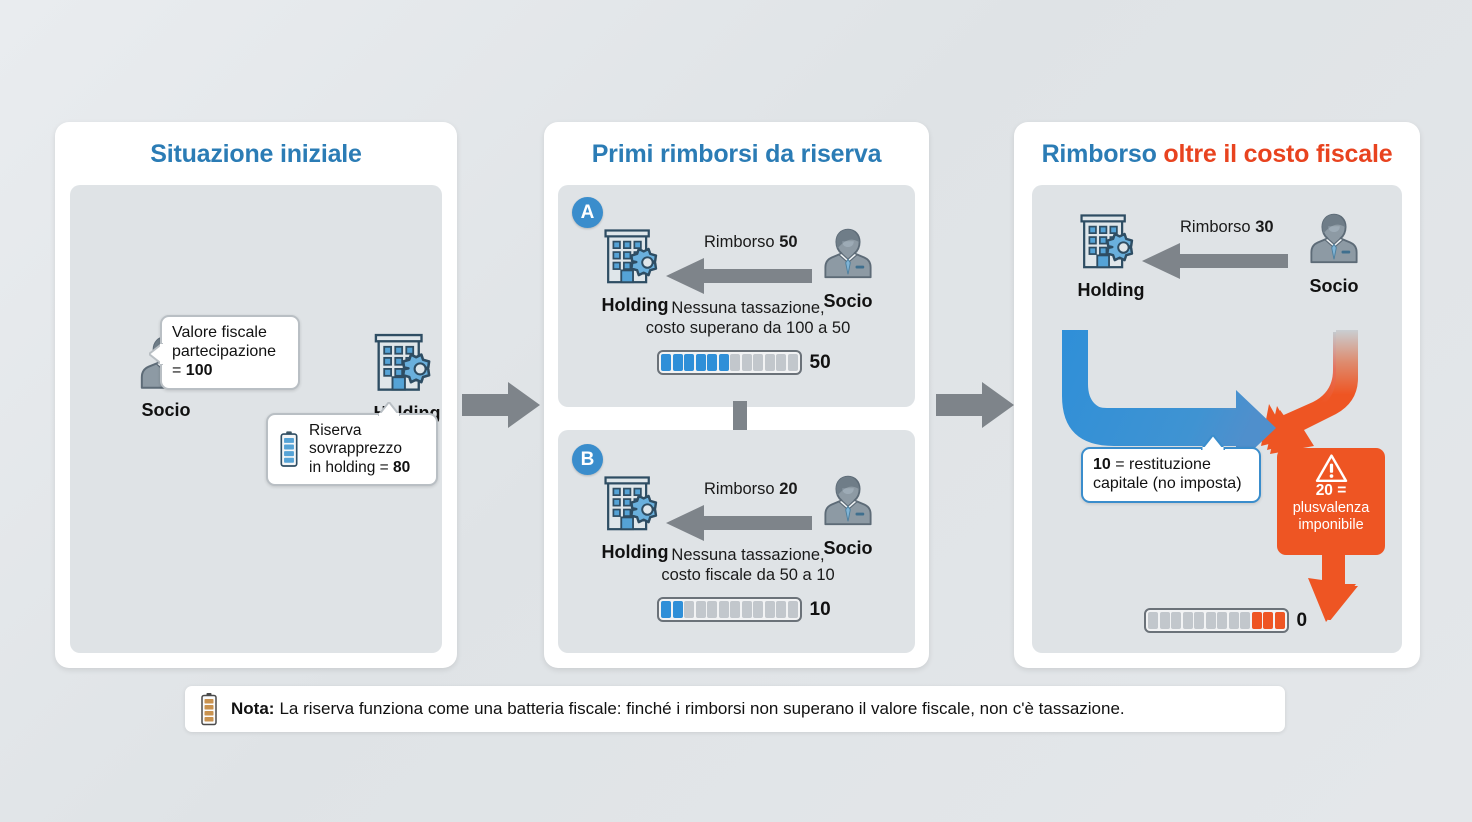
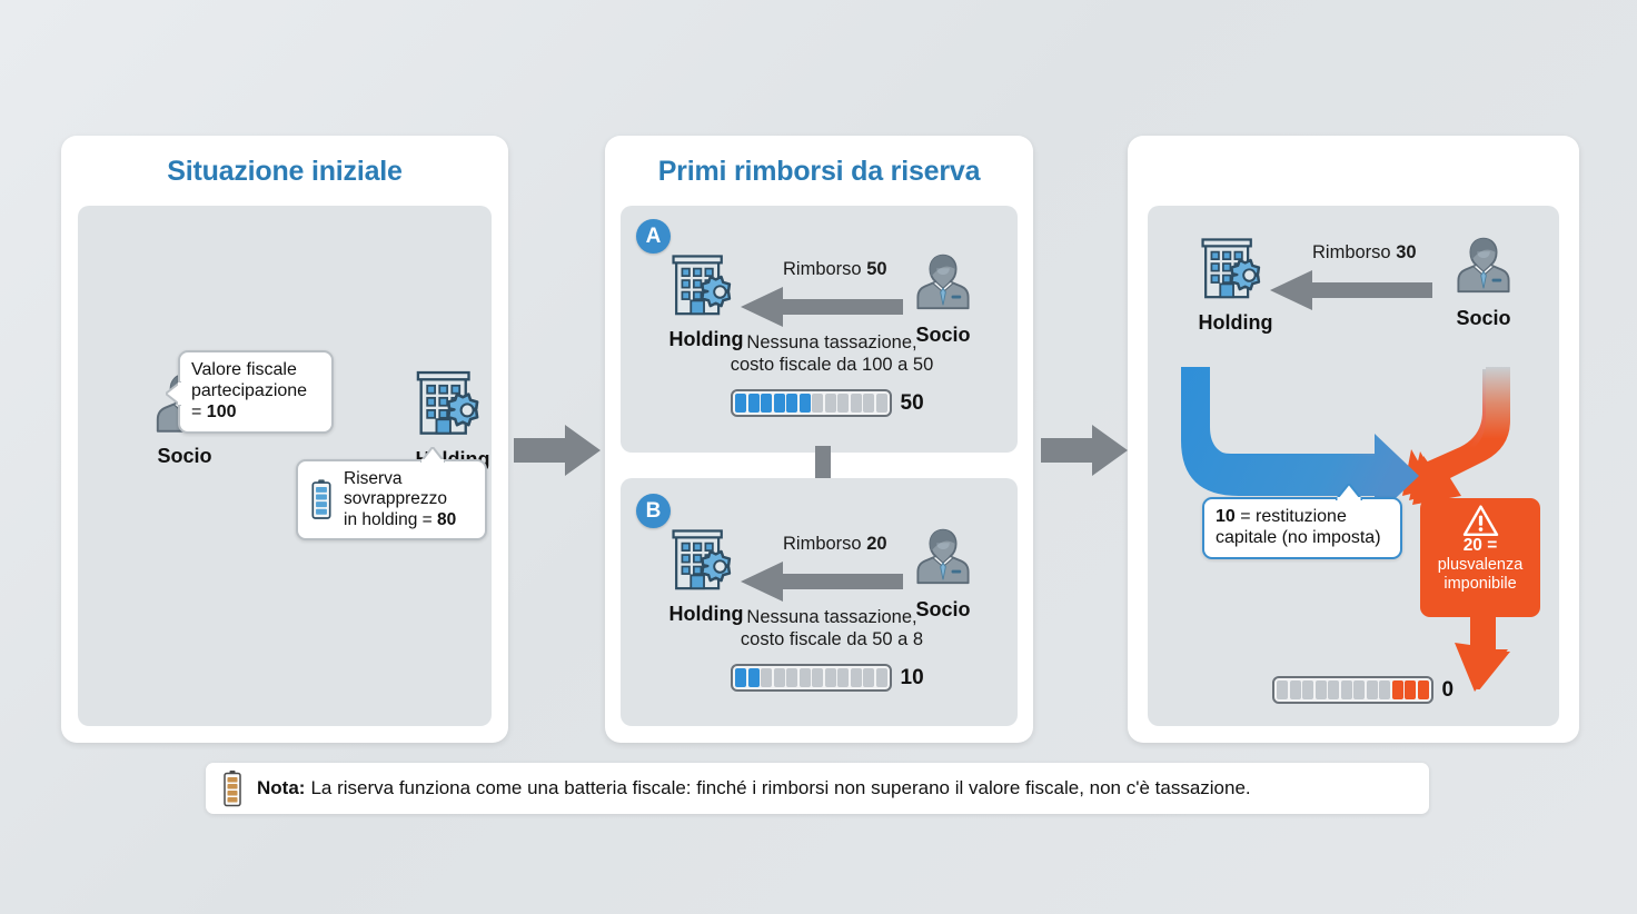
  Situazione iniziale
  Socio
  Valore fiscale
  partecipazione
  = 100
  Riserva
  sovrapprezzo
  in holding = 80
  Primi rimborsi da riserva
  A
  Holding
  Socio
  Rimborso 50
  Nessuna tassazione,
- costo superano da 100 a 50
+ costo fiscale da 100 a 50
  50
  B
  Holding
  Socio
  Rimborso 20
  Nessuna tassazione,
- costo fiscale da 50 a 10
+ costo fiscale da 50 a 8
  10
- Rimborso oltre il costo fiscale
  Holding
  Socio
  Rimborso 30
  10 = restituzione
  capitale (no imposta)
  20 =
  plusvalenza
  imponibile
  0
  Nota:
  La riserva funziona come una batteria fiscale: finché i rimborsi non superano il valore fiscale, non c'è tassazione.
